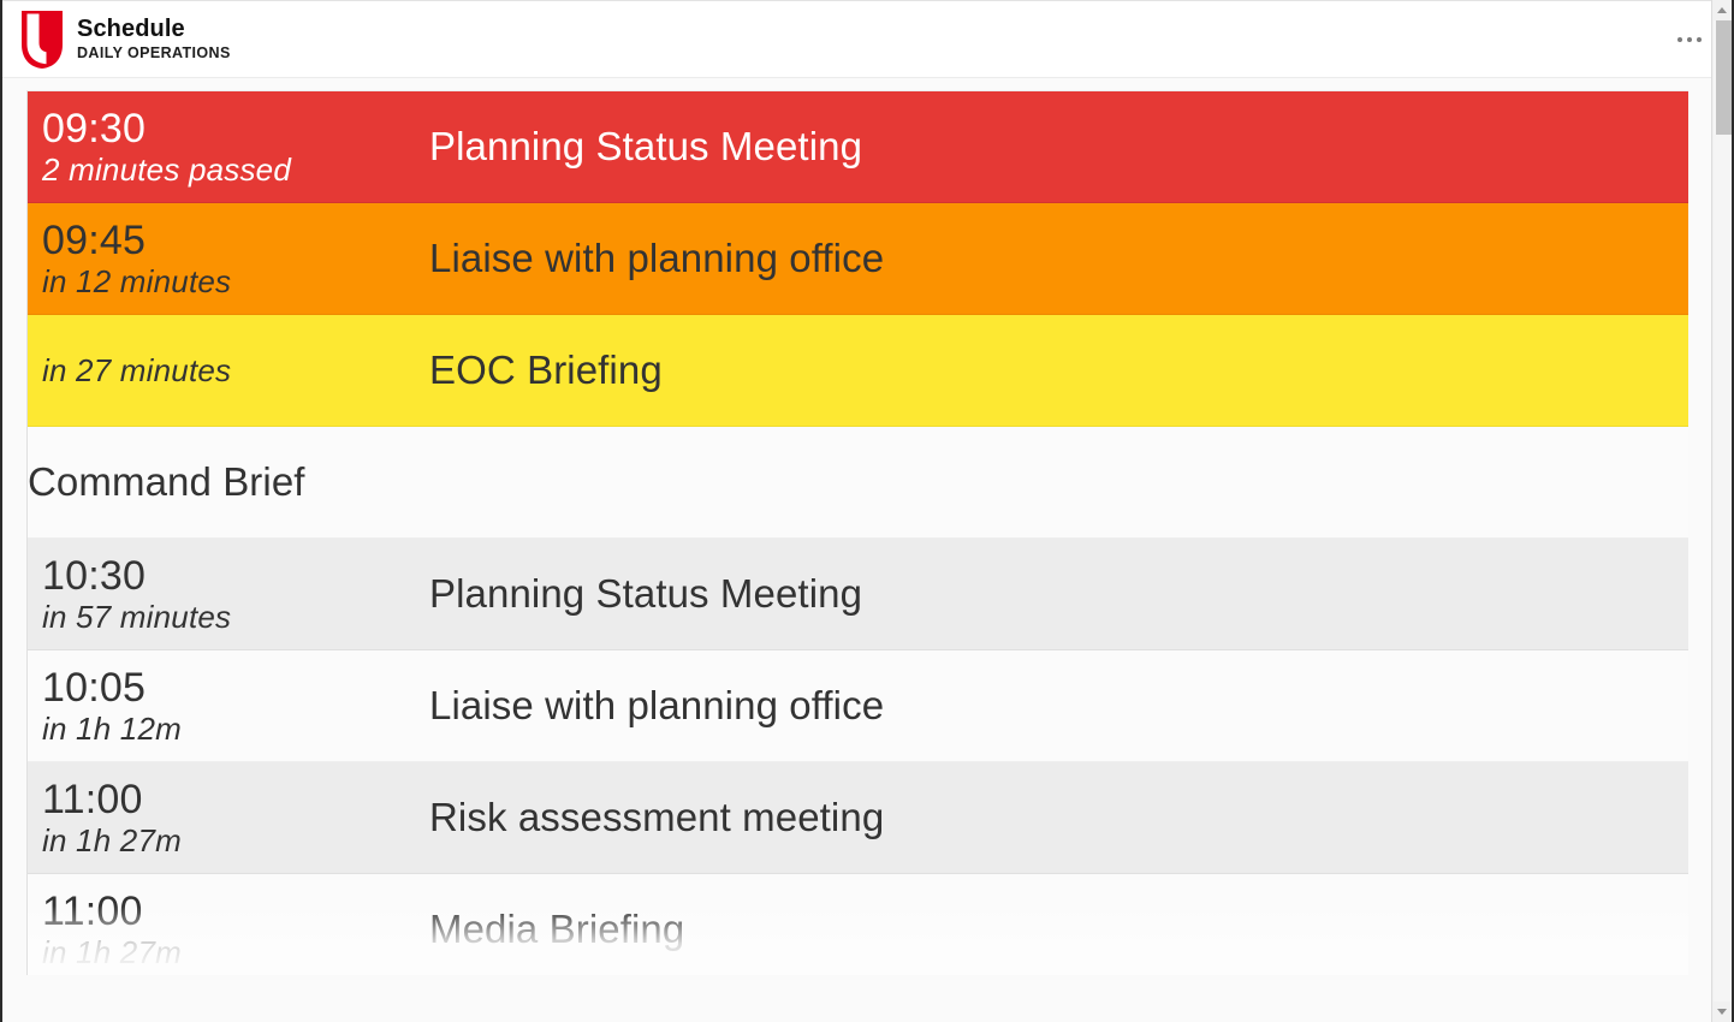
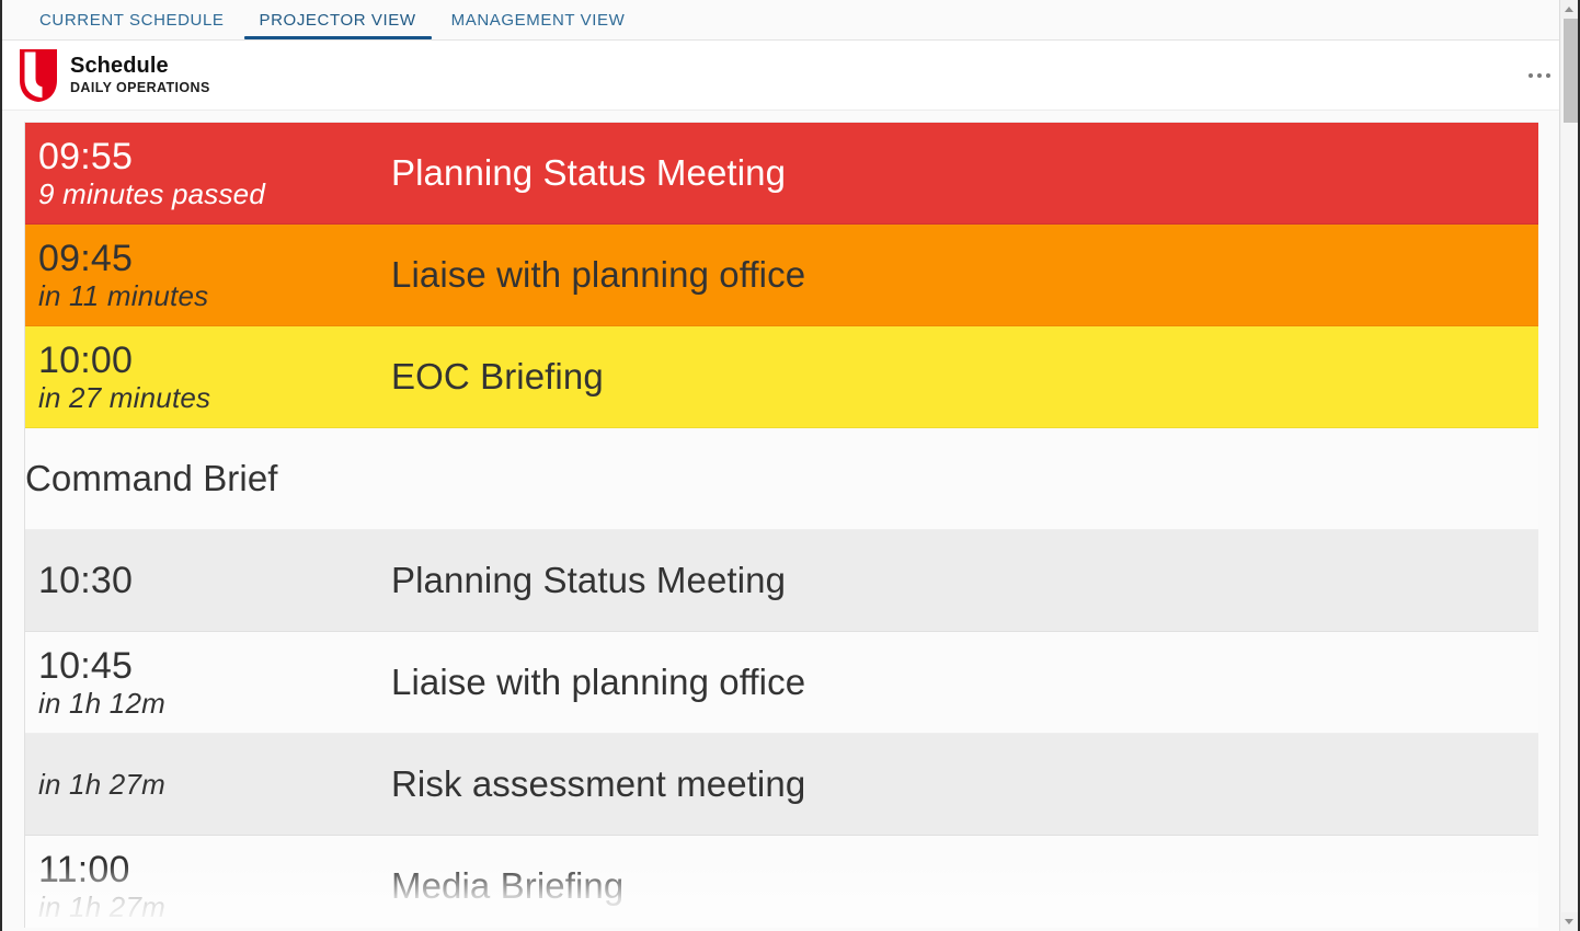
+ CURRENT SCHEDULE
+ PROJECTOR VIEW
+ MANAGEMENT VIEW
  Schedule
  DAILY OPERATIONS
- 09:30
+ 09:55
- 2 minutes passed
+ 9 minutes passed
  Planning Status Meeting
  09:45
- in 12 minutes
+ in 11 minutes
  Liaise with planning office
+ 10:00
  in 27 minutes
  EOC Briefing
  Command Brief
  10:30
- in 57 minutes
  Planning Status Meeting
- 10:05
+ 10:45
  in 1h 12m
  Liaise with planning office
- 11:00
  in 1h 27m
  Risk assessment meeting
